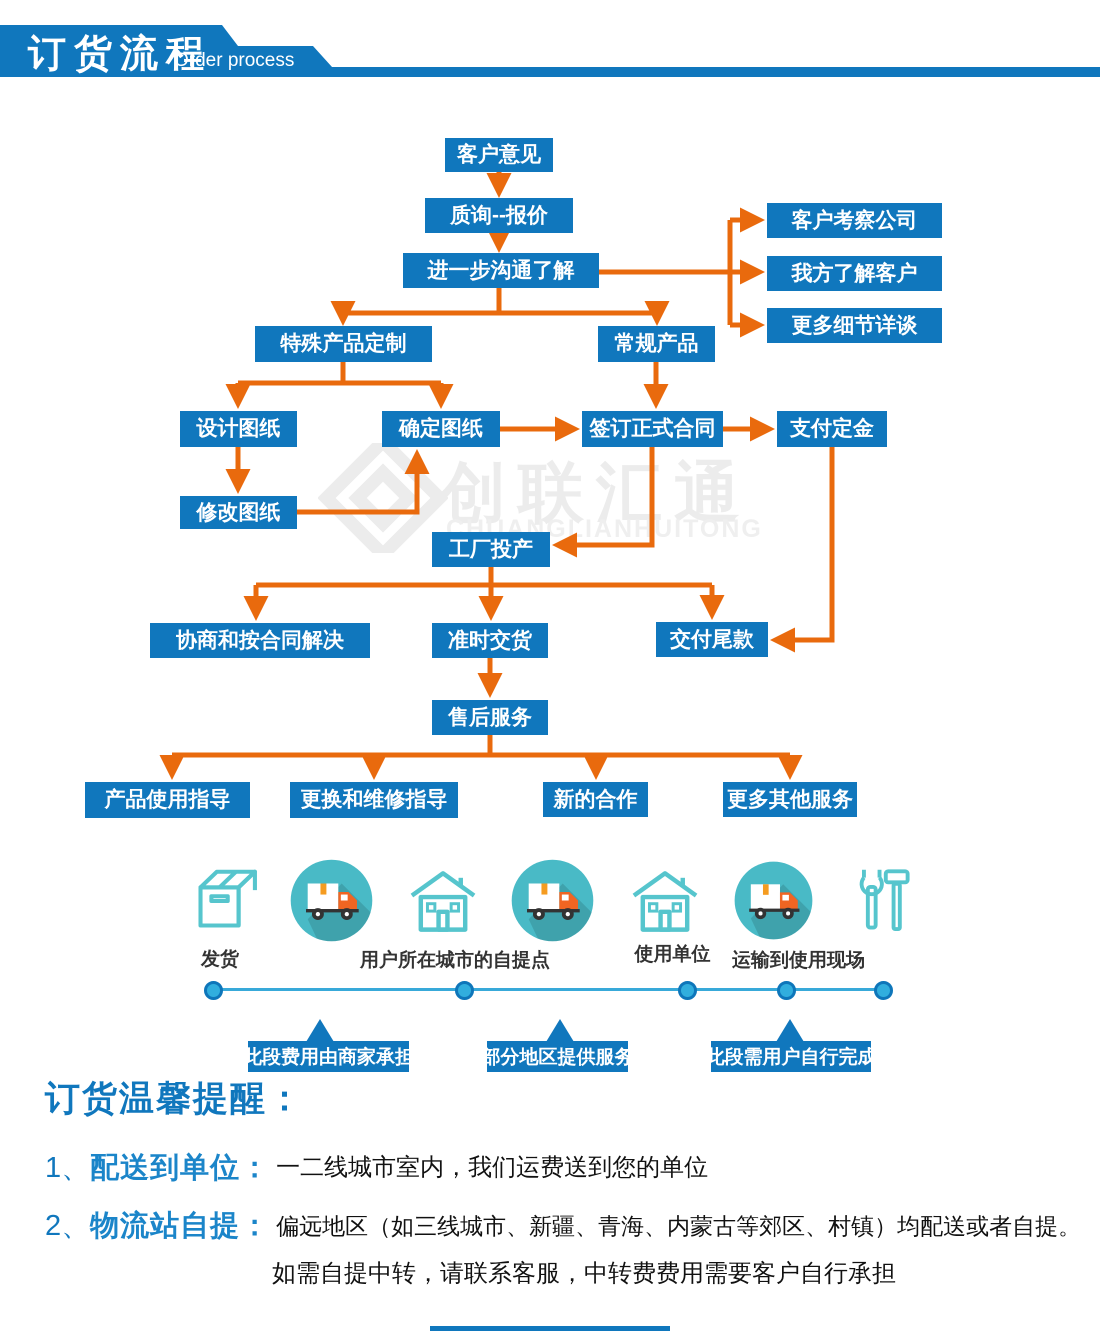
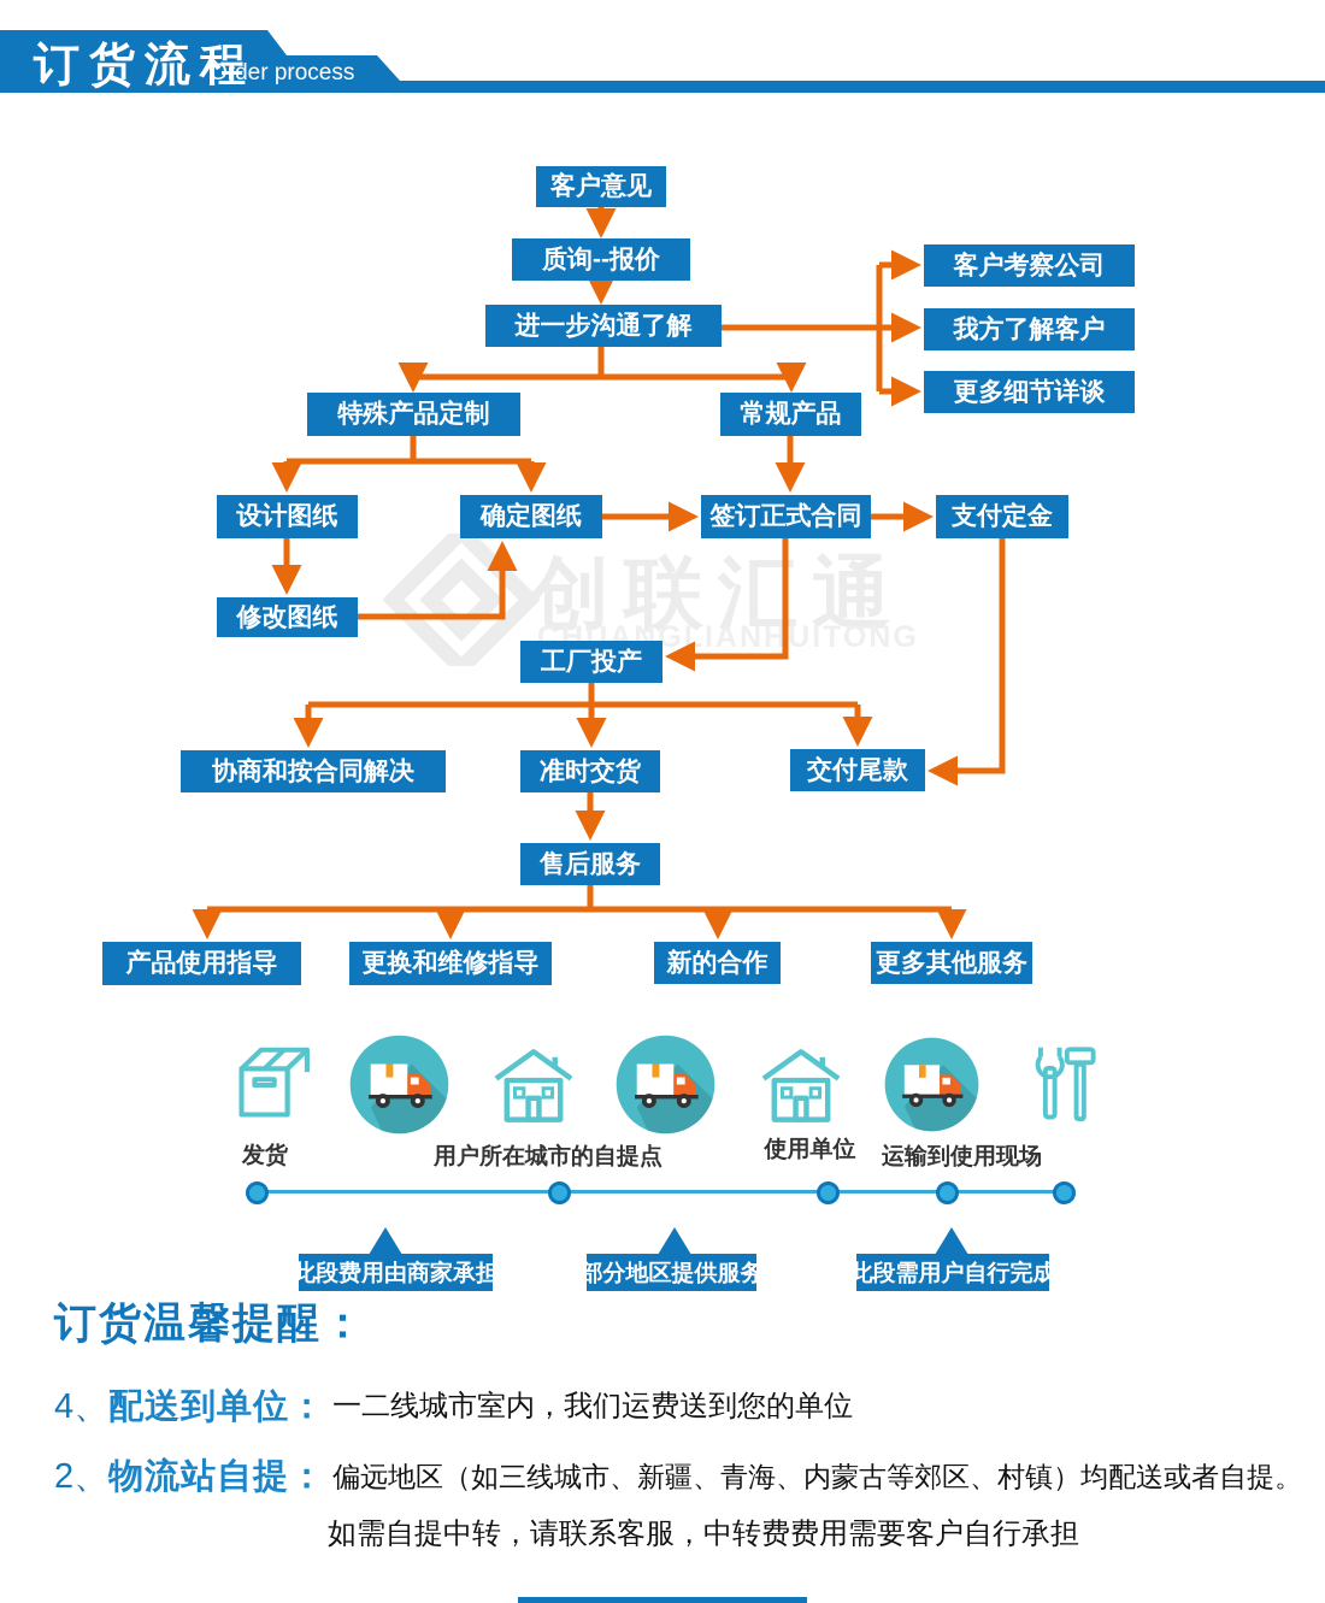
  订货流程
  Order process
  创联汇通
  CHUANGLIANHUITONG
  客户意见
  质询--报价
  进一步沟通了解
  客户考察公司
  我方了解客户
  更多细节详谈
  特殊产品定制
  常规产品
  设计图纸
  确定图纸
  签订正式合同
  支付定金
  修改图纸
  工厂投产
  协商和按合同解决
  准时交货
  交付尾款
  售后服务
  产品使用指导
  更换和维修指导
  新的合作
  更多其他服务
  发货
  用户所在城市的自提点
  使用单位
  运输到使用现场
  此段费用由商家承担
  部分地区提供服务
  此段需用户自行完成
  订货温馨提醒：
- 1、
+ 4、
  配送到单位：
  一二线城市室内，我们运费送到您的单位
  2、
  物流站自提：
  偏远地区（如三线城市、新疆、青海、内蒙古等郊区、村镇）均配送或者自提。
  如需自提中转，请联系客服，中转费费用需要客户自行承担
